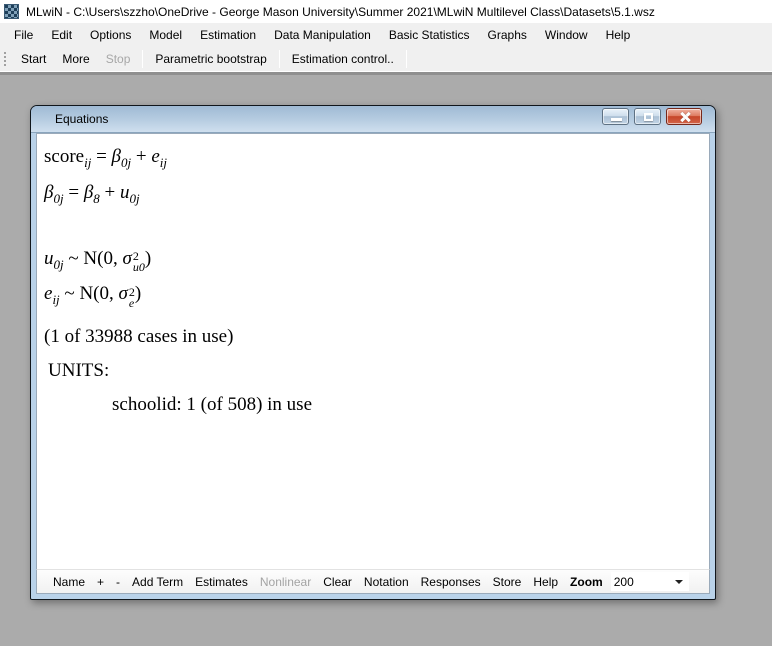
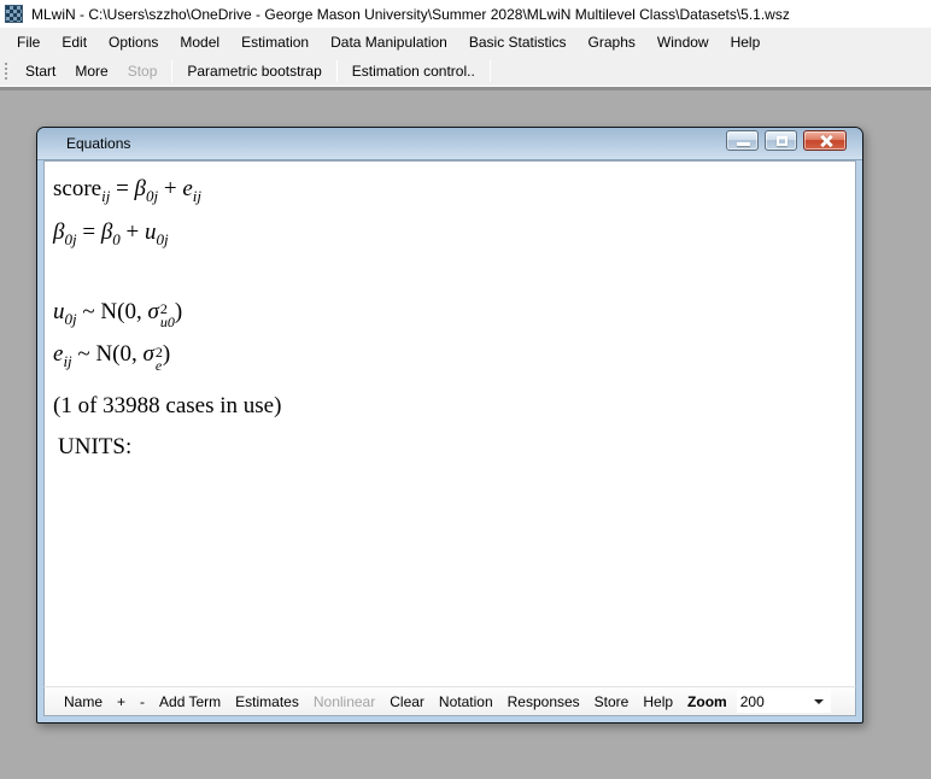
- MLwiN - C:\Users\szzho\OneDrive - George Mason University\Summer 2021\MLwiN Multilevel Class\Datasets\5.1.wsz
+ MLwiN - C:\Users\szzho\OneDrive - George Mason University\Summer 2028\MLwiN Multilevel Class\Datasets\5.1.wsz
  File
  Edit
  Options
  Model
  Estimation
  Data Manipulation
  Basic Statistics
  Graphs
  Window
  Help
  Start
  More
  Stop
  Parametric bootstrap
  Estimation control..
  Equations
  scoreij = β0j + eij
- β0j = β8 + u0j
+ β0j = β0 + u0j
  u0j ~ N(0, σ
  2
  u0
  )
  eij ~ N(0, σ
  2
  e
  )
  (1 of 33988 cases in use)
  UNITS:
- schoolid: 1 (of 508) in use
  Name
  +
  -
  Add Term
  Estimates
  Nonlinear
  Clear
  Notation
  Responses
  Store
  Help
  Zoom
  200
